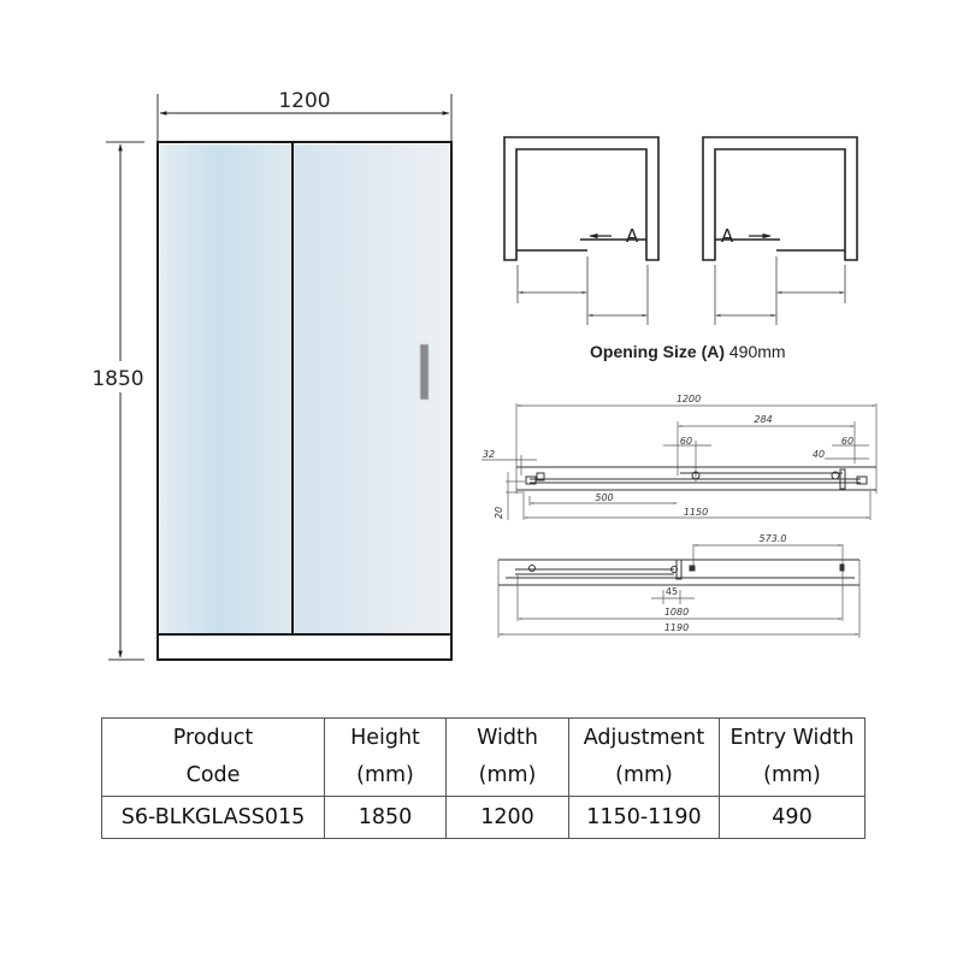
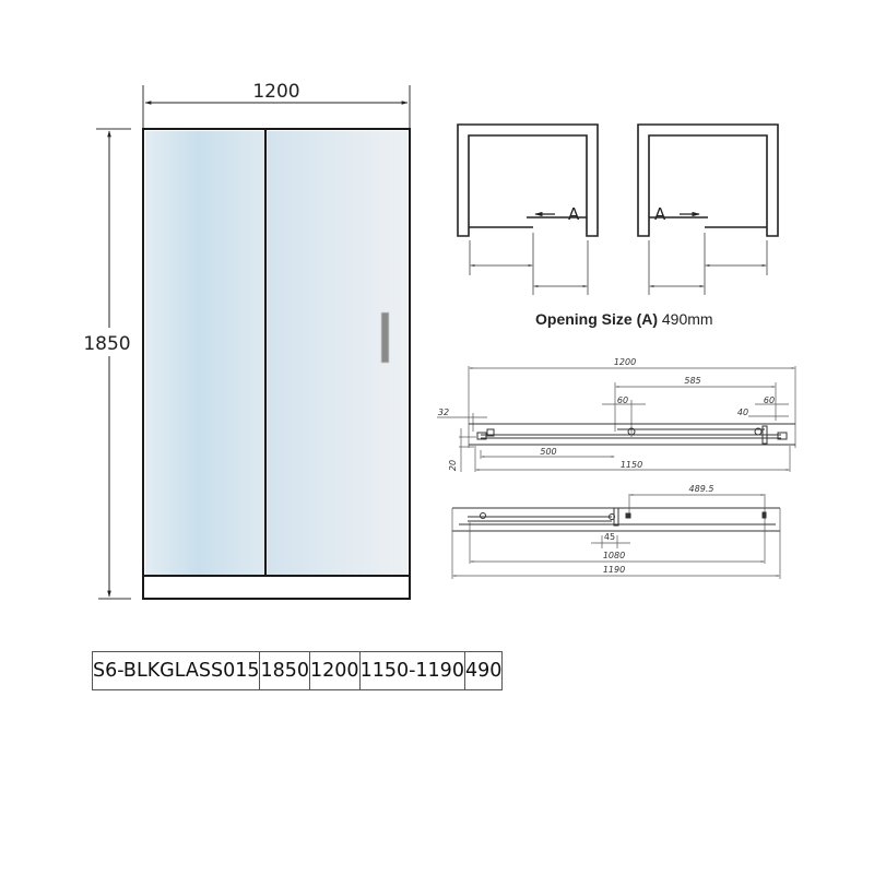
  1200
  1850
  A
  A
  1200
- 284
+ 585
  60
  60
  40
  32
  500
  1150
- 573.0
+ 489.5
  45
  1080
  1190
  Opening Size (A) 490mm
- ProductCode	Height(mm)	Width(mm)	Adjustment(mm)	Entry Width(mm)
  S6-BLKGLASS015	1850	1200	1150-1190	490
